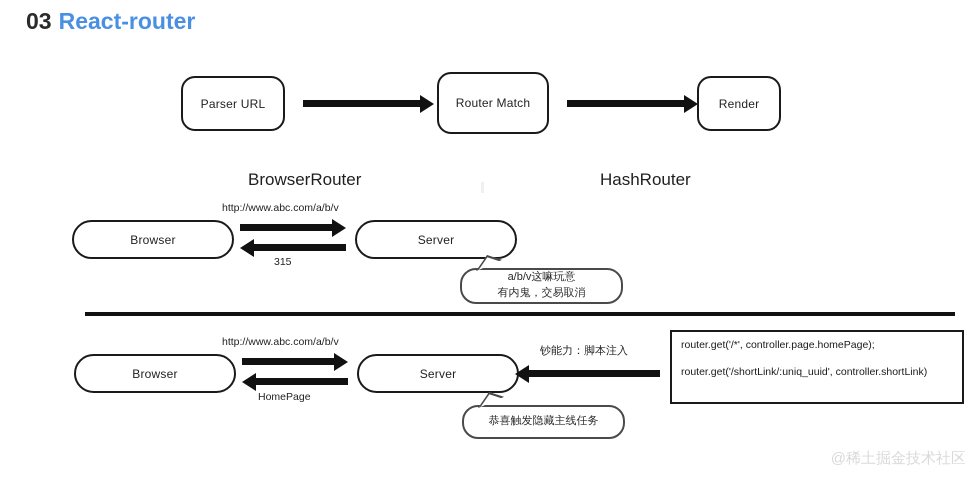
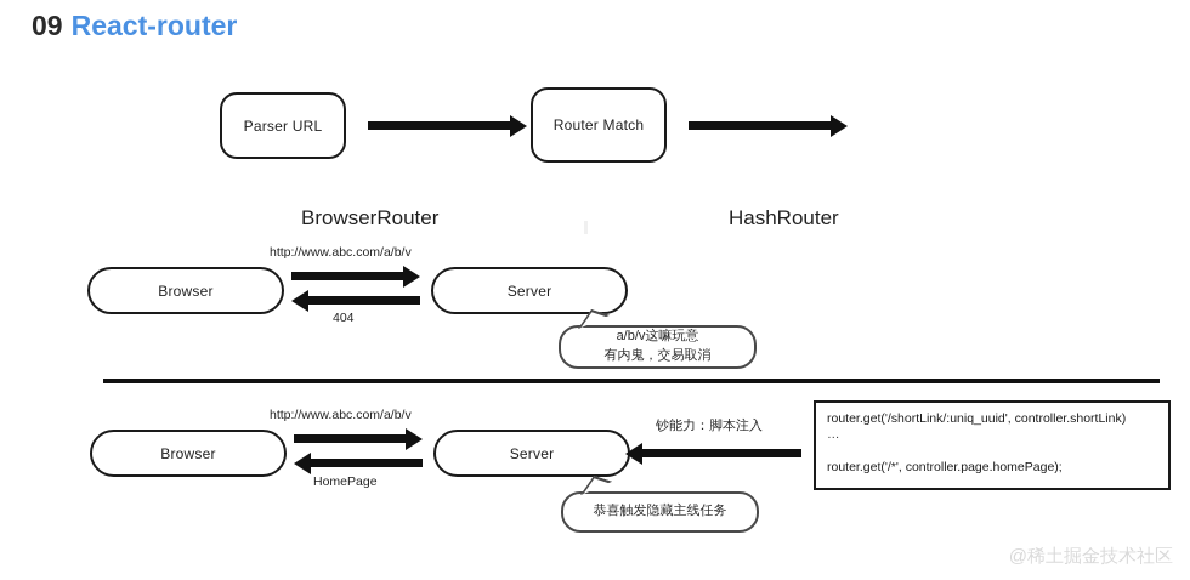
- 03 React-router
+ 09 React-router
  Parser URL
  Router Match
- Render
  BrowserRouter
  HashRouter
  http://www.abc.com/a/b/v
  Browser
- 315
+ 404
  Server
  a/b/v这嘛玩意
  有内鬼，交易取消
  http://www.abc.com/a/b/v
  Browser
  HomePage
  Server
  钞能力：脚本注入
- router.get('/*', controller.page.homePage);
+ router.get('/shortLink/:uniq_uuid', controller.shortLink)
+ …
- router.get('/shortLink/:uniq_uuid', controller.shortLink)
+ router.get('/*', controller.page.homePage);
  恭喜触发隐藏主线任务
  @稀土掘金技术社区
